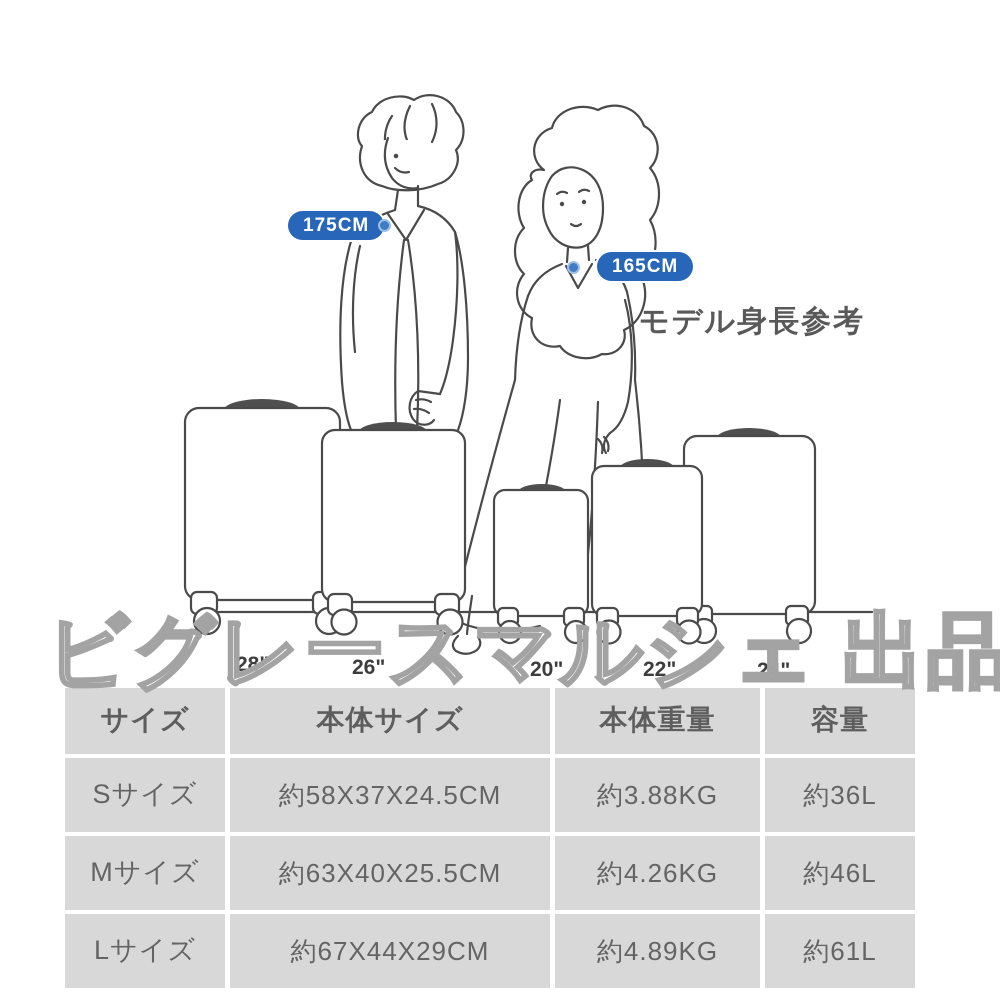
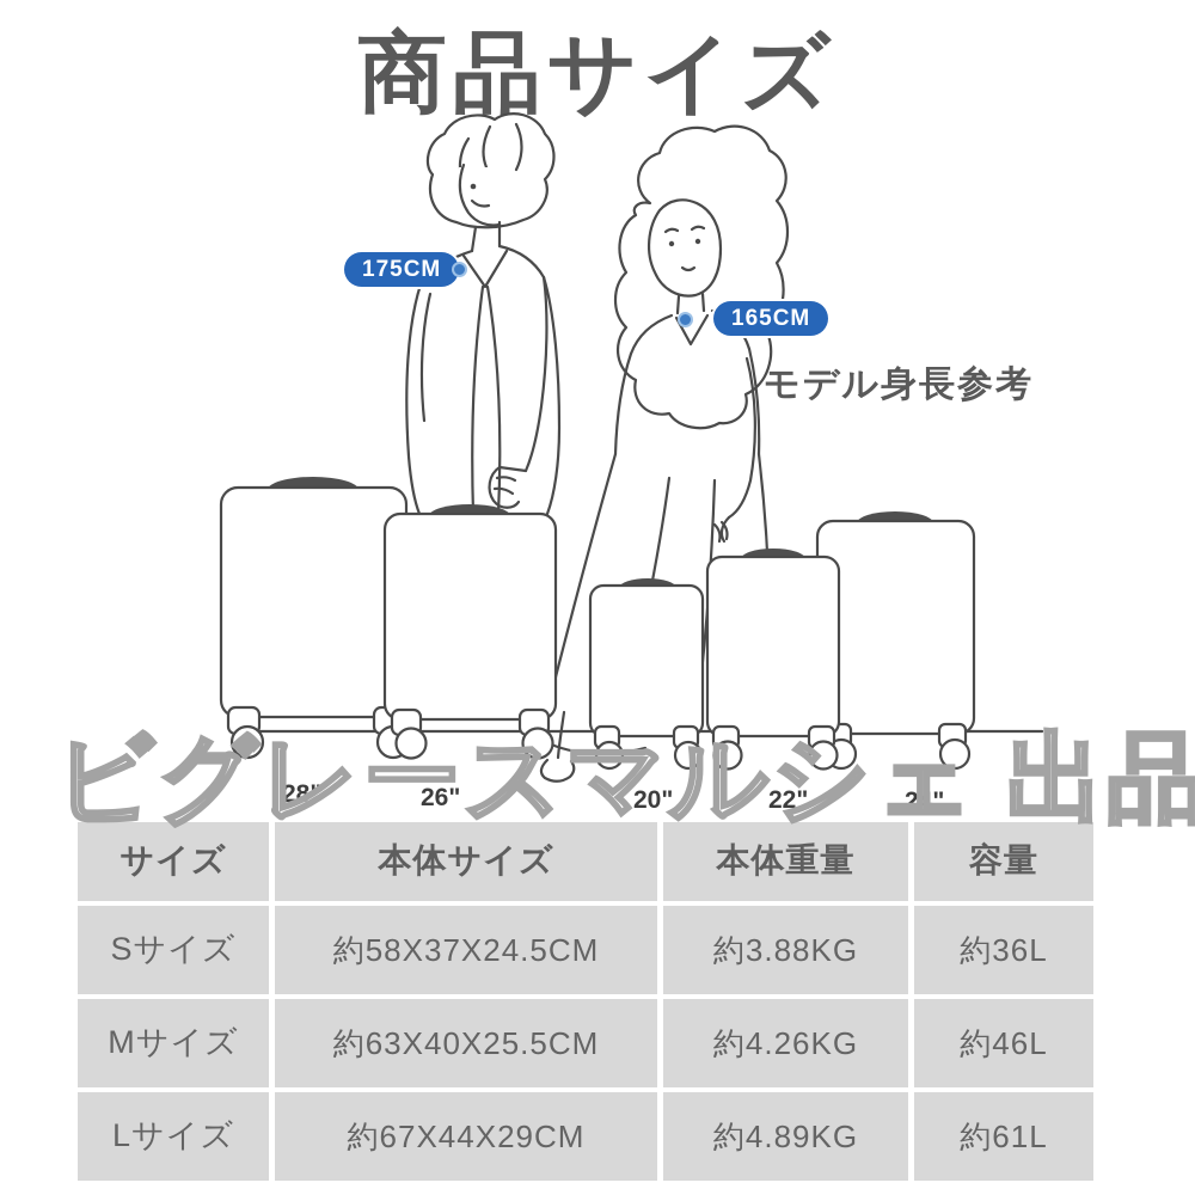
+ 商品サイズ
  28"
  26"
  20"
  22"
  24"
  175CM
  165CM
  モデル身長参考
  ビグレースマルシェ 出品
  サイズ
  本体サイズ
  本体重量
  容量
  Sサイズ
  約58X37X24.5CM
  約3.88KG
  約36L
  Mサイズ
  約63X40X25.5CM
  約4.26KG
  約46L
  Lサイズ
  約67X44X29CM
  約4.89KG
  約61L
